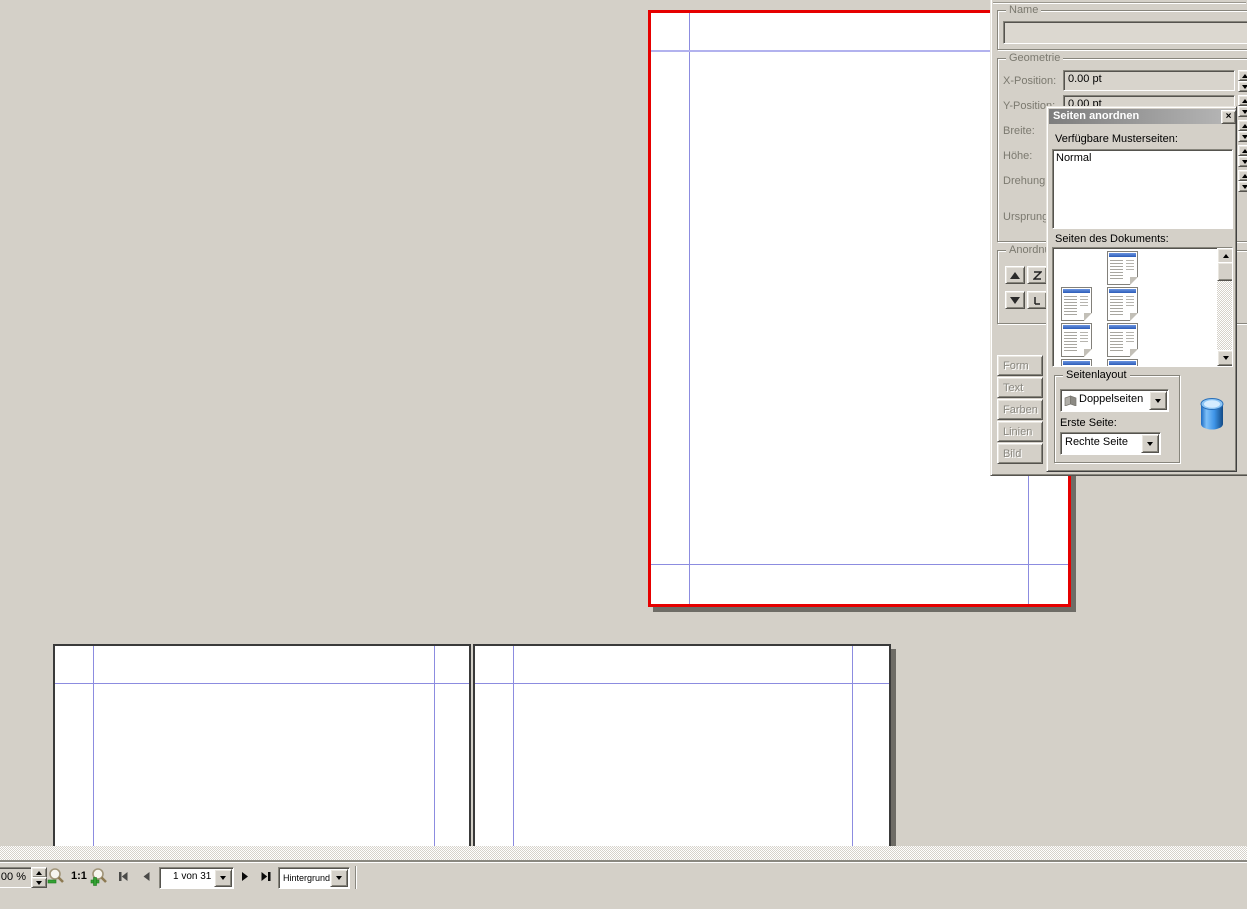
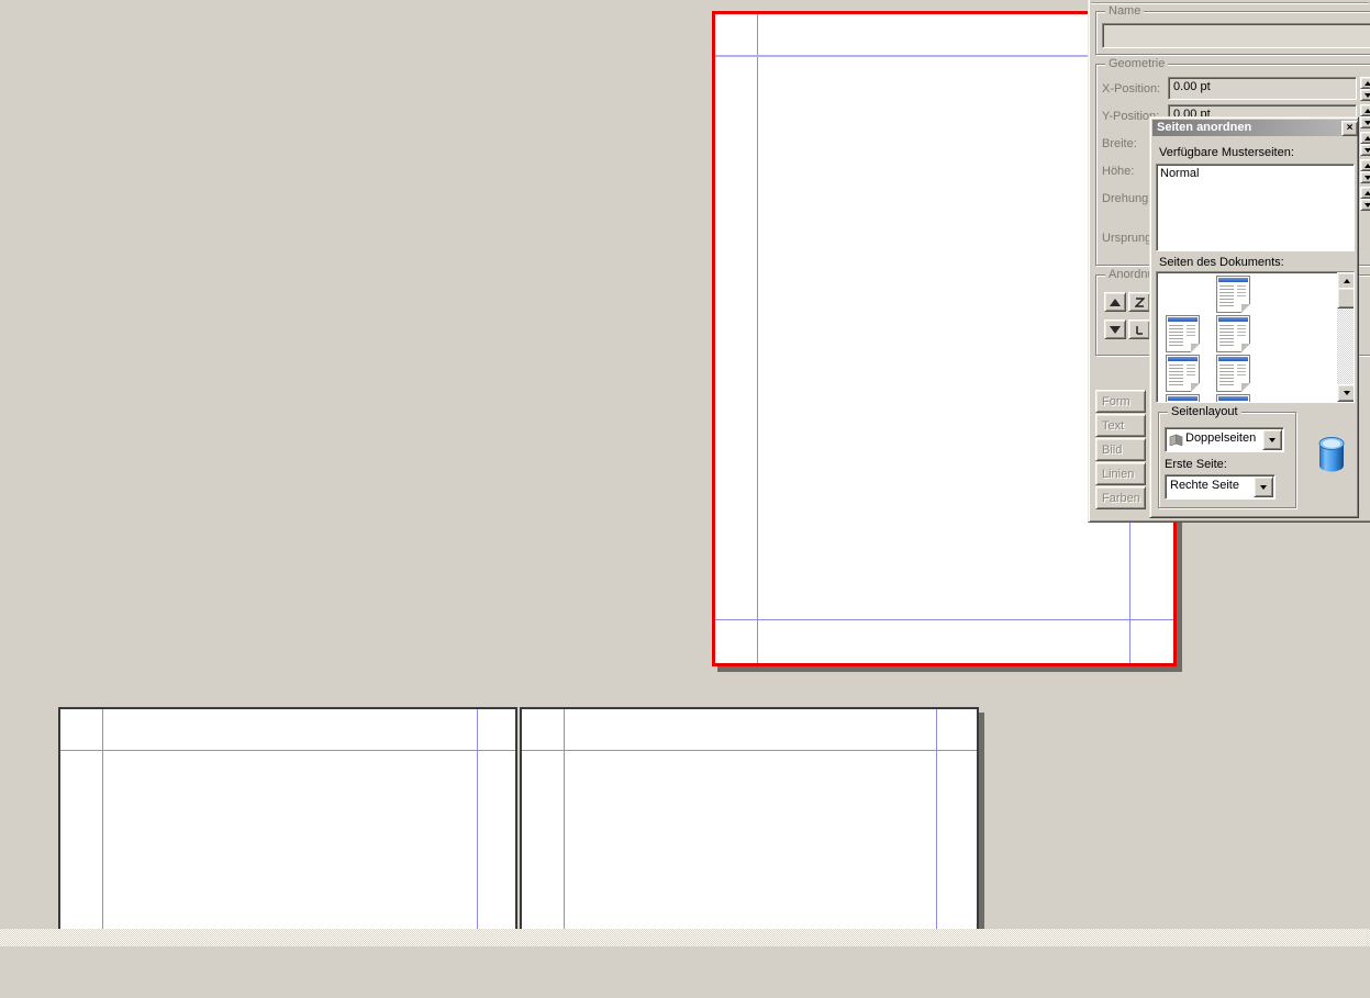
- 00 %
- 1:1
- 1 von 31
- Hintergrund
  Name
  Geometrie
  X-Position:
  0.00 pt
  Y-Positio
  0.00 pt
  Breite:
  Höhe:
  Drehung
  Ursprun
  Form
  Text
- Farben
+ Bild
  Linien
- Bild
+ Farben
  Seiten anordnen
  ×
  Verfügbare Musterseiten:
  Normal
  Seiten des Dokuments:
  Seitenlayout
  Doppelseiten
  Erste Seite:
  Rechte Seite
